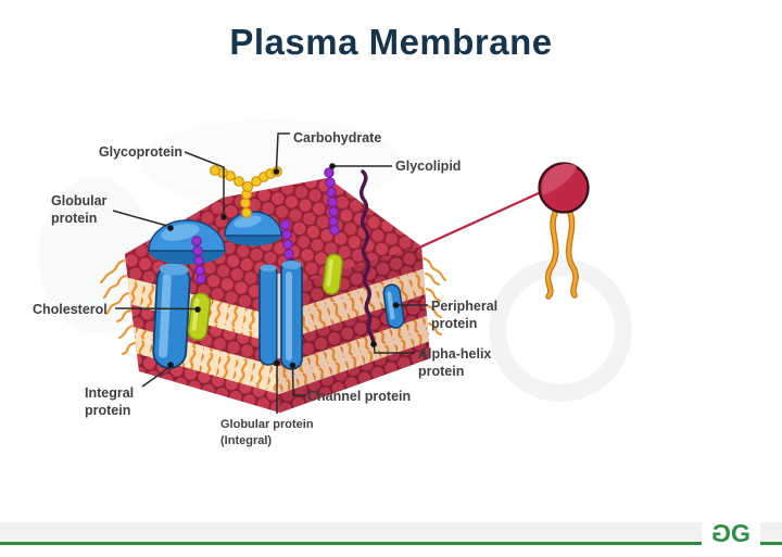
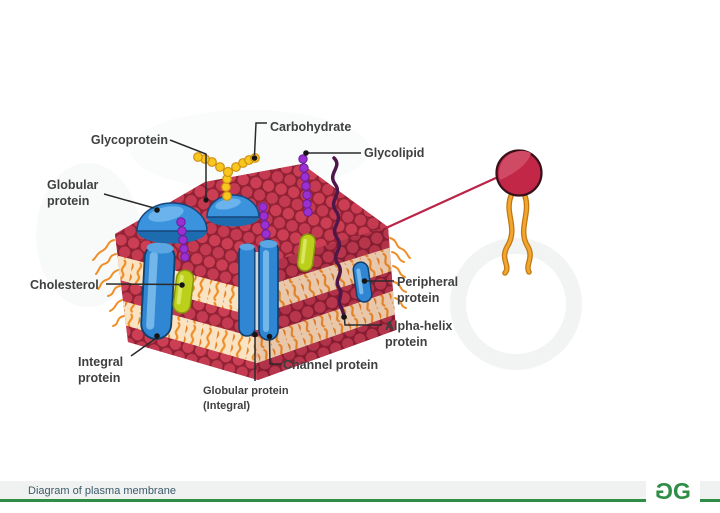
- Plasma Membrane
  Glycoprotein
  Carbohydrate
  Glycolipid
  Globular
  protein
  Cholesterol
  Integral
  protein
  Globular protein
  (Integral)
  Channel protein
  Alpha-helix
  protein
  Peripheral
  protein
+ Diagram of plasma membrane
